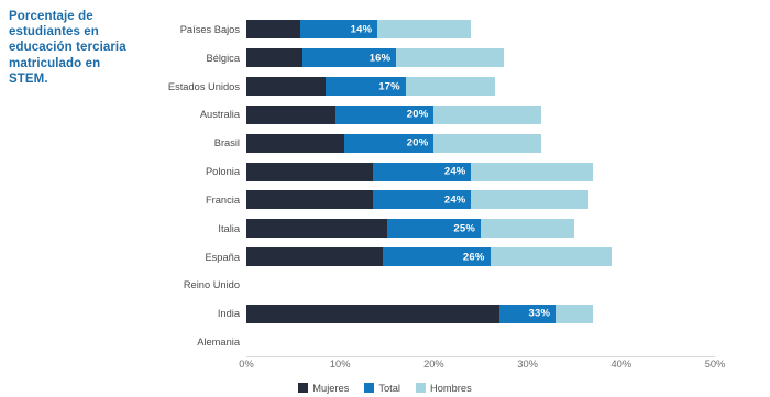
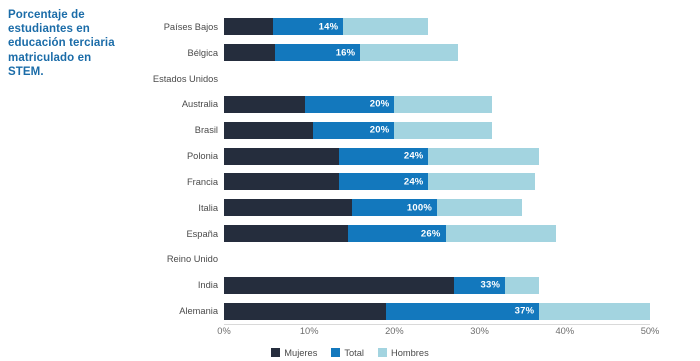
  Porcentaje de estudiantes en educación terciaria matriculado en STEM.
  Países Bajos
  Bélgica
  Estados Unidos
  Australia
  Brasil
  Polonia
  Francia
  Italia
  España
  Reino Unido
  India
  Alemania
  14%
  16%
- 17%
  20%
  20%
  24%
  24%
- 25%
+ 100%
  26%
  33%
+ 37%
  0%
  10%
  20%
  30%
  40%
  50%
  Mujeres
  Total
  Hombres
